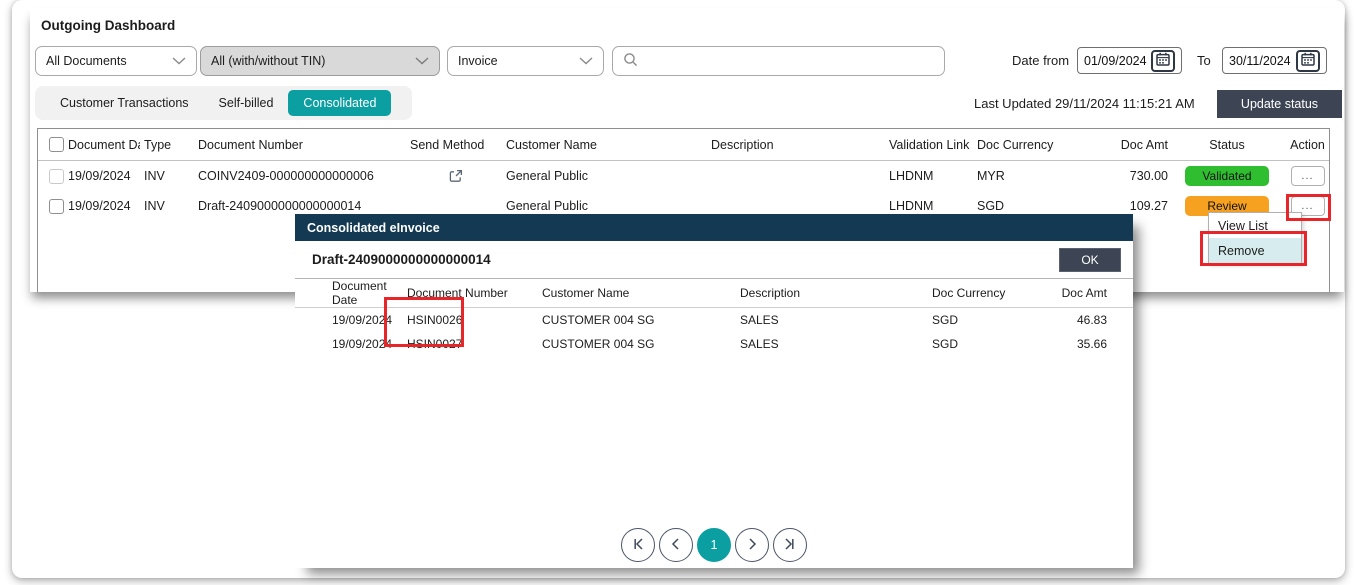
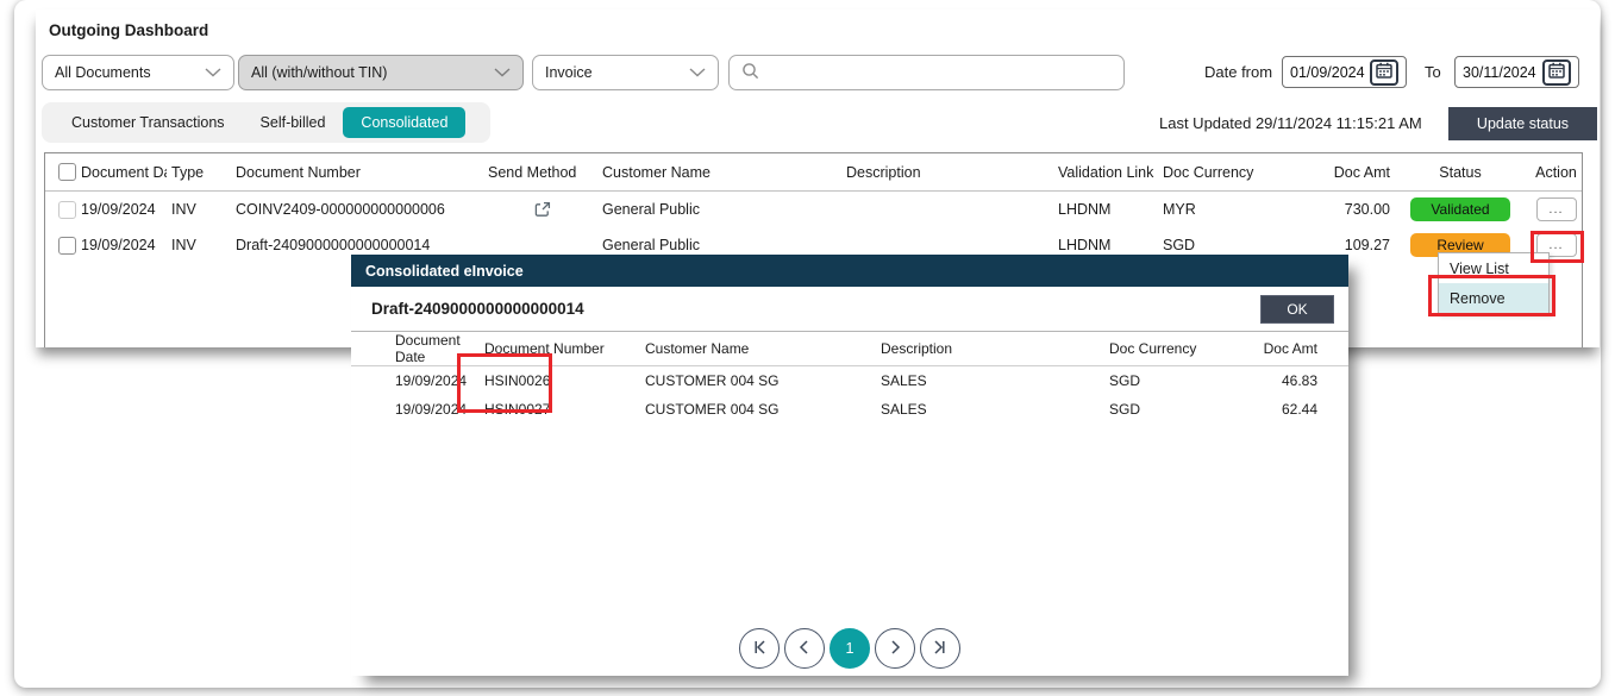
  Outgoing Dashboard
  All Documents
  All (with/without TIN)
  Invoice
  Date from
  01/09/2024
  To
  30/11/2024
  Customer Transactions
  Self-billed
  Consolidated
  Last Updated 29/11/2024 11:15:21 AM
  Update status
  Document D
  Type
  Document Number
  Send Method
  Customer Name
  Description
  Validation Link
  Doc Currency
  Doc Amt
  Status
  Action
  19/09/2024
  INV
  COINV2409-000000000000006
  General Public
  LHDNM
  MYR
  730.00
  Validated
  ...
  19/09/2024
  INV
  Draft-2409000000000000014
  General Public
  LHDNM
  SGD
  109.27
  Review
  ...
  View List
  Remove
  Consolidated eInvoice
  Draft-2409000000000000014
  OK
  Document Date
  Document Number
  Customer Name
  Description
  Doc Currency
  Doc Amt
  19/09/2024
  HSIN0026
  CUSTOMER 004 SG
  SALES
  SGD
  46.83
  19/09/2024
  HSIN0027
  CUSTOMER 004 SG
  SALES
  SGD
- 35.66
+ 62.44
  1
